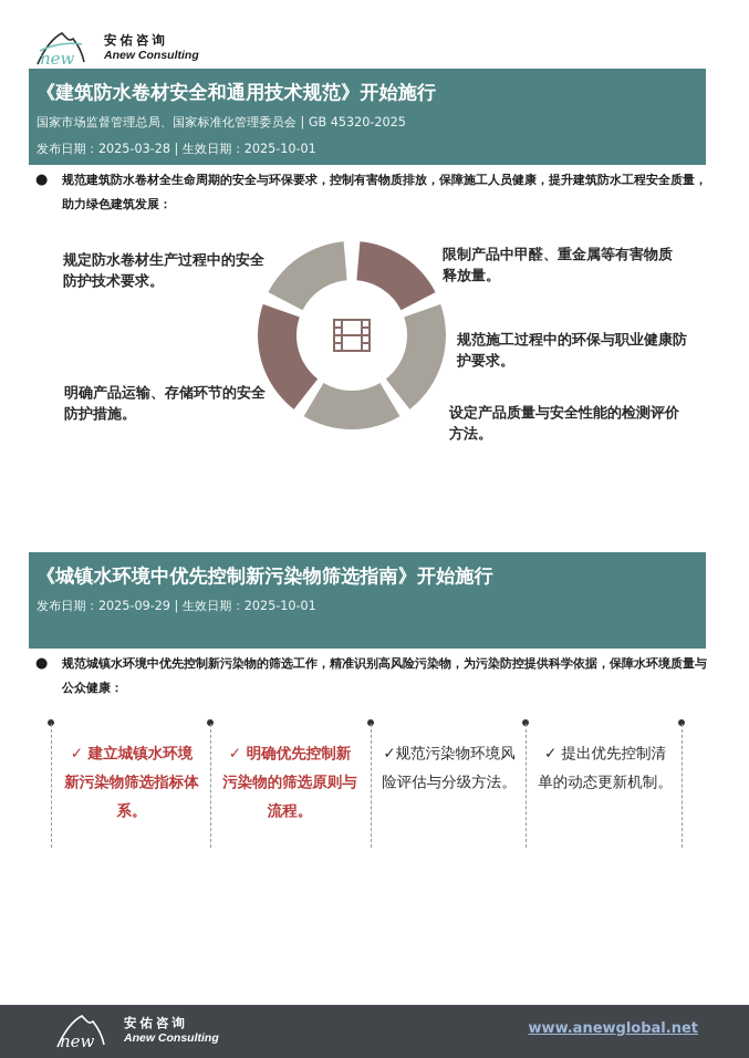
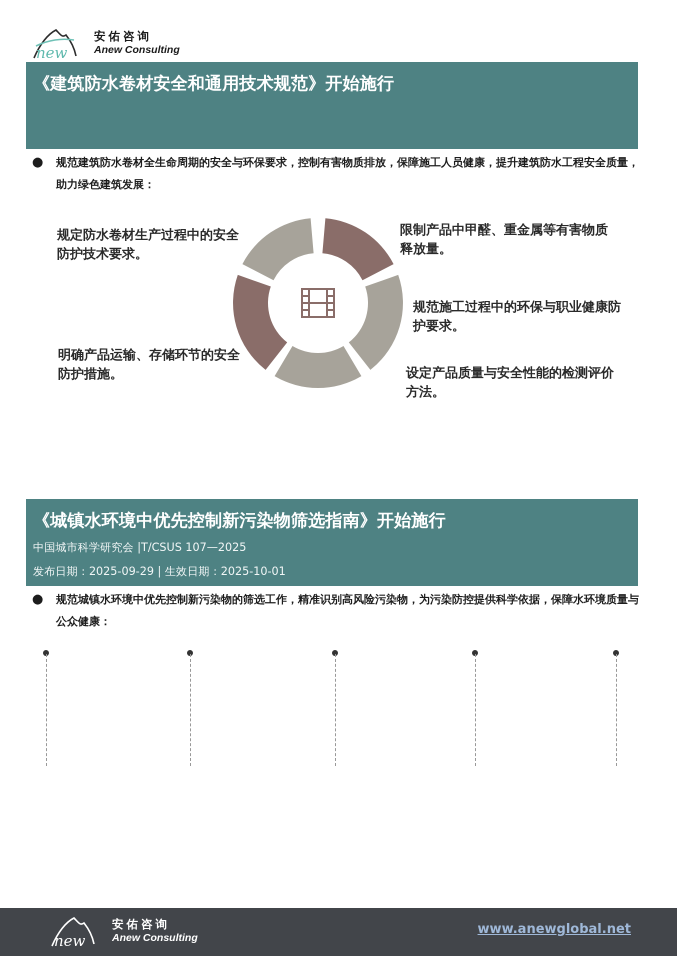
  new
  安佑咨询
  Anew Consulting
  《建筑防水卷材安全和通用技术规范》开始施行
- 国家市场监督管理总局、国家标准化管理委员会 | GB 45320-2025
- 发布日期：2025-03-28 | 生效日期：2025-10-01
  ●
  规范建筑防水卷材全生命周期的安全与环保要求，控制有害物质排放，保障施工人员健康，提升建筑防水工程安全质量，助力绿色建筑发展：
  规定防水卷材生产过程中的安全防护技术要求。
  限制产品中甲醛、重金属等有害物质释放量。
  规范施工过程中的环保与职业健康防护要求。
  设定产品质量与安全性能的检测评价方法。
  明确产品运输、存储环节的安全防护措施。
  《城镇水环境中优先控制新污染物筛选指南》开始施行
+ 中国城市科学研究会 |T/CSUS 107—2025
  发布日期：2025-09-29 | 生效日期：2025-10-01
  ●
  规范城镇水环境中优先控制新污染物的筛选工作，精准识别高风险污染物，为污染防控提供科学依据，保障水环境质量与公众健康：
- ✓ 建立城镇水环境新污染物筛选指标体系。
- ✓ 明确优先控制新污染物的筛选原则与流程。
- ✓规范污染物环境风险评估与分级方法。
- ✓ 提出优先控制清单的动态更新机制。
  new
  安佑咨询
  Anew Consulting
  www.anewglobal.net
